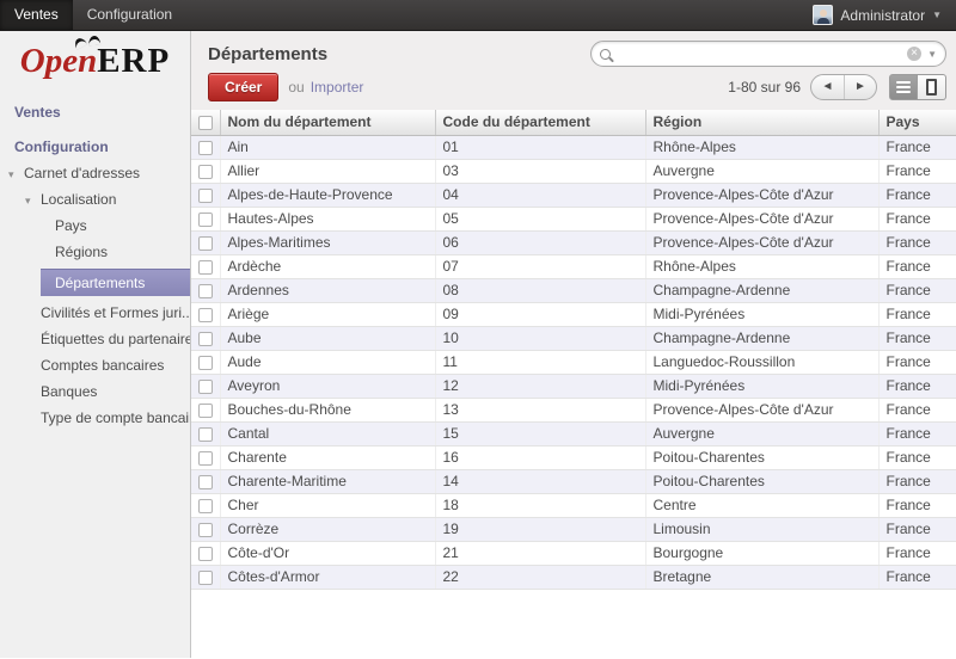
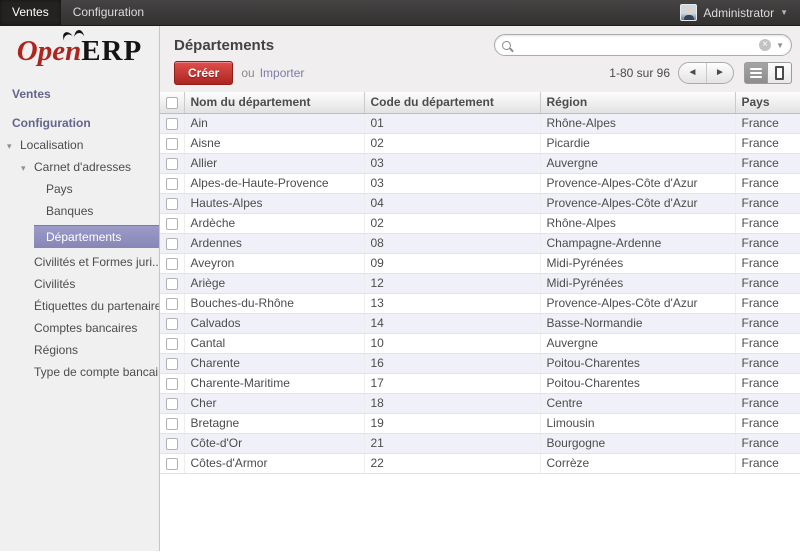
  Ventes
  Configuration
  Administrator
  ▼
  Open
  ERP
  Ventes
  Configuration
- Carnet d'adresses
+ Localisation
  ▾
- Localisation
+ Carnet d'adresses
  ▾
  Pays
- Régions
+ Banques
  Départements
  Civilités et Formes juri..
+ Civilités
  Étiquettes du partenaire
  Comptes bancaires
- Banques
+ Régions
  Type de compte bancai
  Départements
  ×
  ▼
  Créer
  ou
  Importer
  1-80 sur 96
  ◄
  ►
  	Nom du département	Code du département	Région	Pays
  	Ain	01	Rhône-Alpes	France
+ 	Aisne	02	Picardie	France
  	Allier	03	Auvergne	France
- 	Alpes-de-Haute-Provence	04	Provence-Alpes-Côte d'Azur	France
+ 	Alpes-de-Haute-Provence	03	Provence-Alpes-Côte d'Azur	France
- 	Hautes-Alpes	05	Provence-Alpes-Côte d'Azur	France
+ 	Hautes-Alpes	04	Provence-Alpes-Côte d'Azur	France
- 	Alpes-Maritimes	06	Provence-Alpes-Côte d'Azur	France
- 	Ardèche	07	Rhône-Alpes	France
+ 	Ardèche	02	Rhône-Alpes	France
  	Ardennes	08	Champagne-Ardenne	France
- 	Ariège	09	Midi-Pyrénées	France
+ 	Aveyron	09	Midi-Pyrénées	France
- 	Aube	10	Champagne-Ardenne	France
- 	Aude	11	Languedoc-Roussillon	France
- 	Aveyron	12	Midi-Pyrénées	France
+ 	Ariège	12	Midi-Pyrénées	France
  	Bouches-du-Rhône	13	Provence-Alpes-Côte d'Azur	France
+ 	Calvados	14	Basse-Normandie	France
- 	Cantal	15	Auvergne	France
+ 	Cantal	10	Auvergne	France
  	Charente	16	Poitou-Charentes	France
- 	Charente-Maritime	14	Poitou-Charentes	France
+ 	Charente-Maritime	17	Poitou-Charentes	France
  	Cher	18	Centre	France
- 	Corrèze	19	Limousin	France
+ 	Bretagne	19	Limousin	France
  	Côte-d'Or	21	Bourgogne	France
- 	Côtes-d'Armor	22	Bretagne	France
+ 	Côtes-d'Armor	22	Corrèze	France
